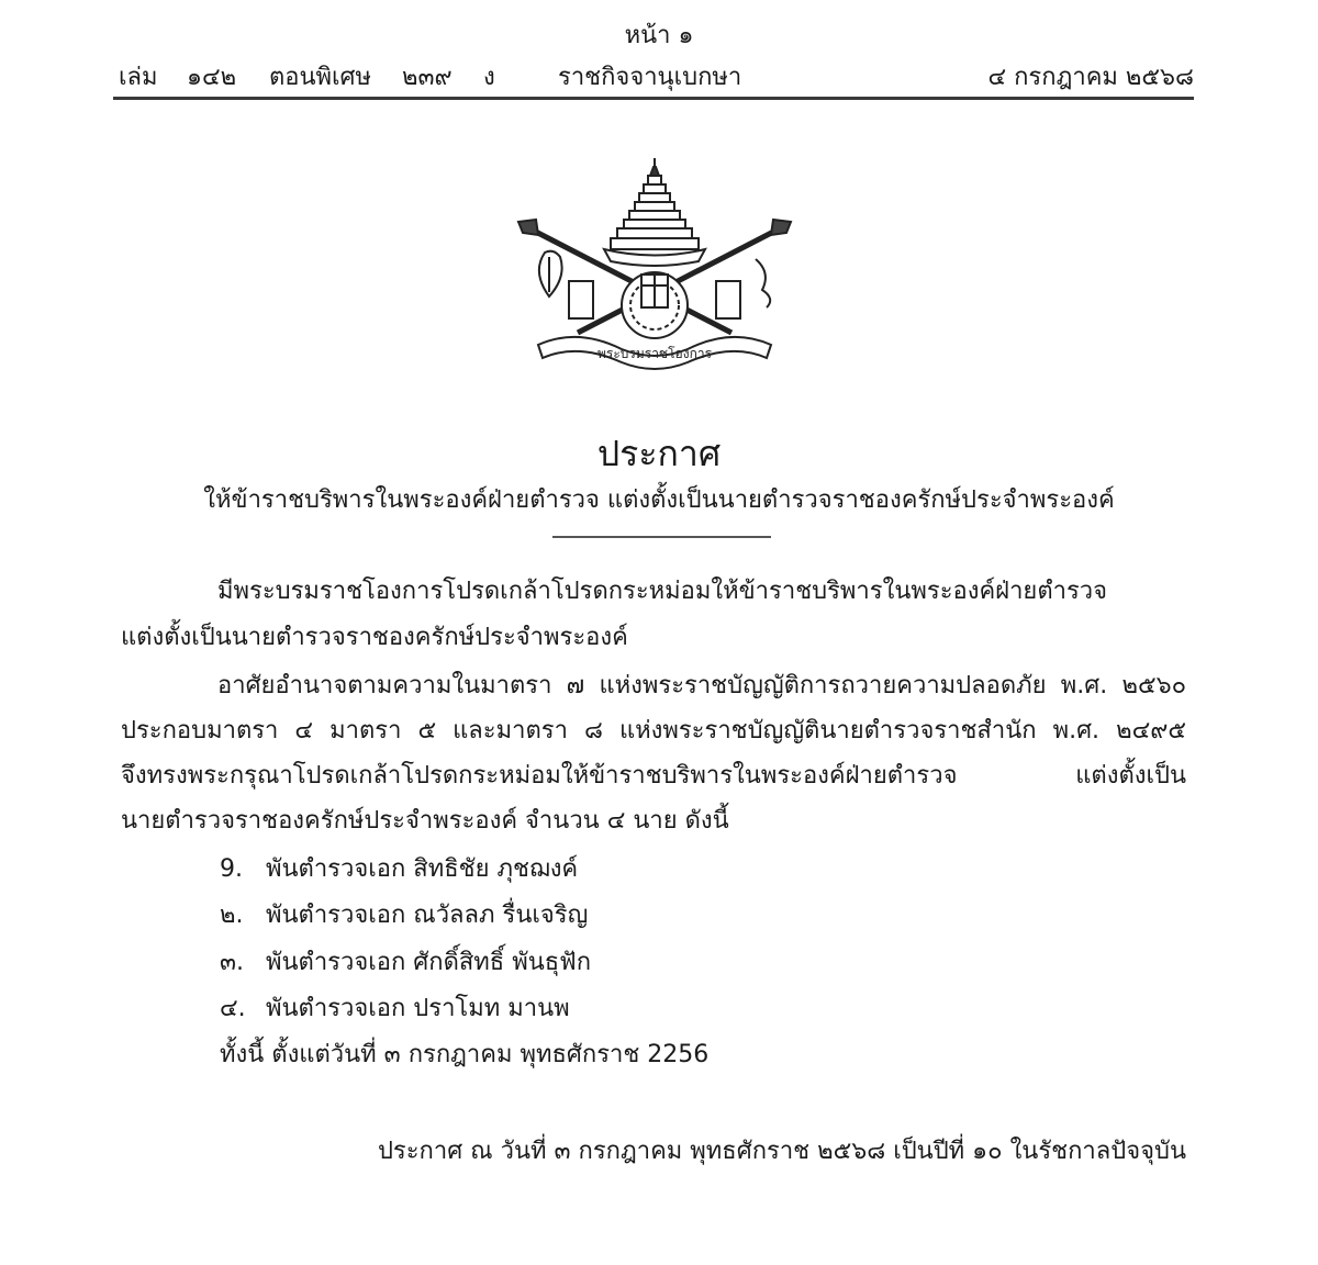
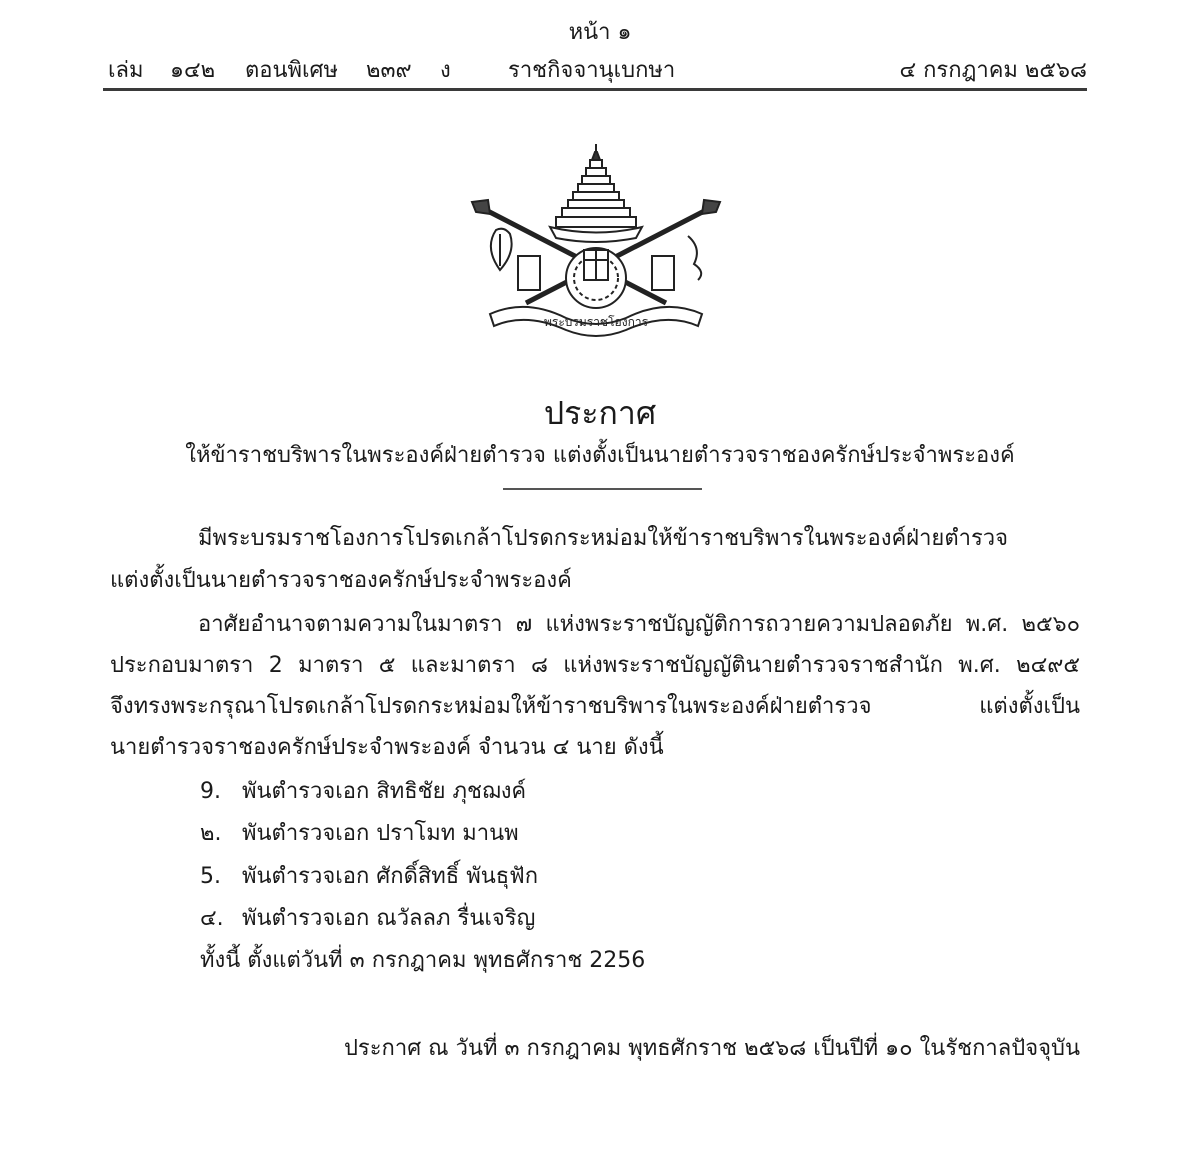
  หน้า ๑
  เล่ม
  ๑๔๒
  ตอนพิเศษ
  ๒๓๙
  ง
  ราชกิจจานุเบกษา
  ๔ กรกฎาคม ๒๕๖๘
  พระบรมราชโองการ
  ประกาศ
  ให้ข้าราชบริพารในพระองค์ฝ่ายตำรวจ แต่งตั้งเป็นนายตำรวจราชองครักษ์ประจำพระองค์
  มีพระบรมราชโองการโปรดเกล้าโปรดกระหม่อมให้ข้าราชบริพารในพระองค์ฝ่ายตำรวจ
  แต่งตั้งเป็นนายตำรวจราชองครักษ์ประจำพระองค์
  อาศัยอำนาจตามความในมาตรา ๗ แห่งพระราชบัญญัติการถวายความปลอดภัย พ.ศ. ๒๕๖๐
- ประกอบมาตรา ๔ มาตรา ๕ และมาตรา ๘ แห่งพระราชบัญญัตินายตำรวจราชสำนัก พ.ศ. ๒๔๙๕
+ ประกอบมาตรา 2 มาตรา ๕ และมาตรา ๘ แห่งพระราชบัญญัตินายตำรวจราชสำนัก พ.ศ. ๒๔๙๕
  จึงทรงพระกรุณาโปรดเกล้าโปรดกระหม่อมให้ข้าราชบริพารในพระองค์ฝ่ายตำรวจ แต่งตั้งเป็น
  นายตำรวจราชองครักษ์ประจำพระองค์ จำนวน ๔ นาย ดังนี้
  9. พันตำรวจเอก สิทธิชัย ภุชฌงค์
- ๒. พันตำรวจเอก ณวัลลภ รื่นเจริญ
+ ๒. พันตำรวจเอก ปราโมท มานพ
- ๓. พันตำรวจเอก ศักดิ์สิทธิ์ พันธุฟัก
+ 5. พันตำรวจเอก ศักดิ์สิทธิ์ พันธุฟัก
- ๔. พันตำรวจเอก ปราโมท มานพ
+ ๔. พันตำรวจเอก ณวัลลภ รื่นเจริญ
  ทั้งนี้ ตั้งแต่วันที่ ๓ กรกฎาคม พุทธศักราช 2256
  ประกาศ ณ วันที่ ๓ กรกฎาคม พุทธศักราช ๒๕๖๘ เป็นปีที่ ๑๐ ในรัชกาลปัจจุบัน
